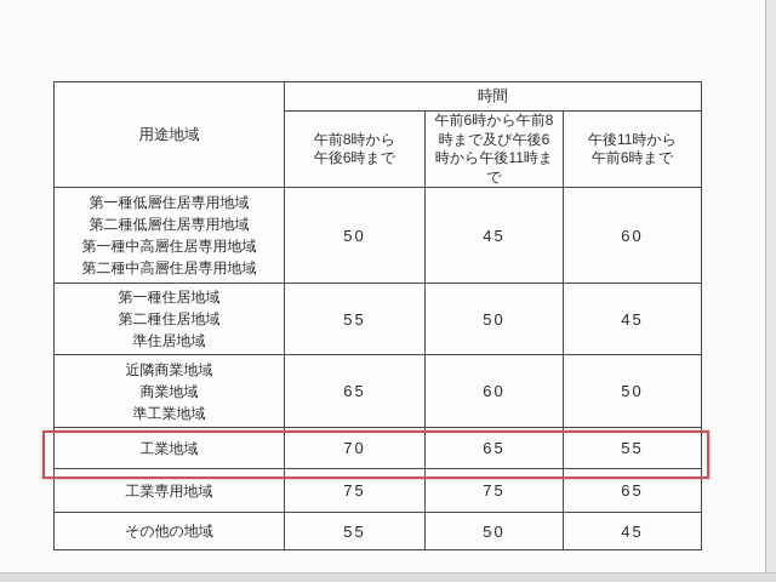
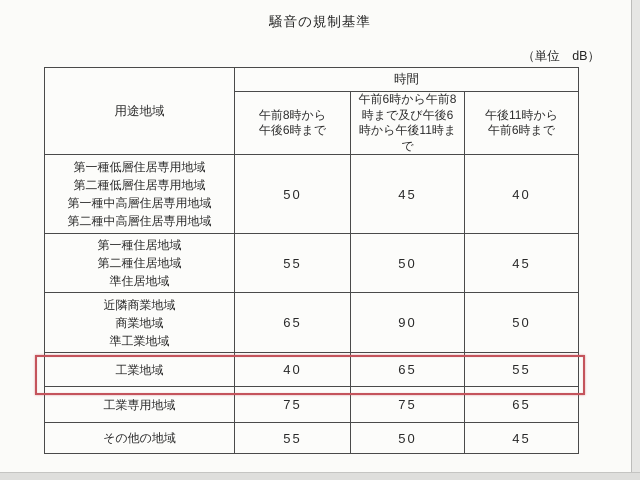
+ 騒音の規制基準
+ （単位 dB）
  用途地域	時間
  午前8時から 午後6時まで	午前6時から午前8 時まで及び午後6 時から午後11時ま で	午後11時から 午前6時まで
- 第一種低層住居専用地域 第二種低層住居専用地域 第一種中高層住居専用地域 第二種中高層住居専用地域	50	45	60
+ 第一種低層住居専用地域 第二種低層住居専用地域 第一種中高層住居専用地域 第二種中高層住居専用地域	50	45	40
  第一種住居地域 第二種住居地域 準住居地域	55	50	45
- 近隣商業地域 商業地域 準工業地域	65	60	50
+ 近隣商業地域 商業地域 準工業地域	65	90	50
- 工業地域	70	65	55
+ 工業地域	40	65	55
  工業専用地域	75	75	65
  その他の地域	55	50	45
